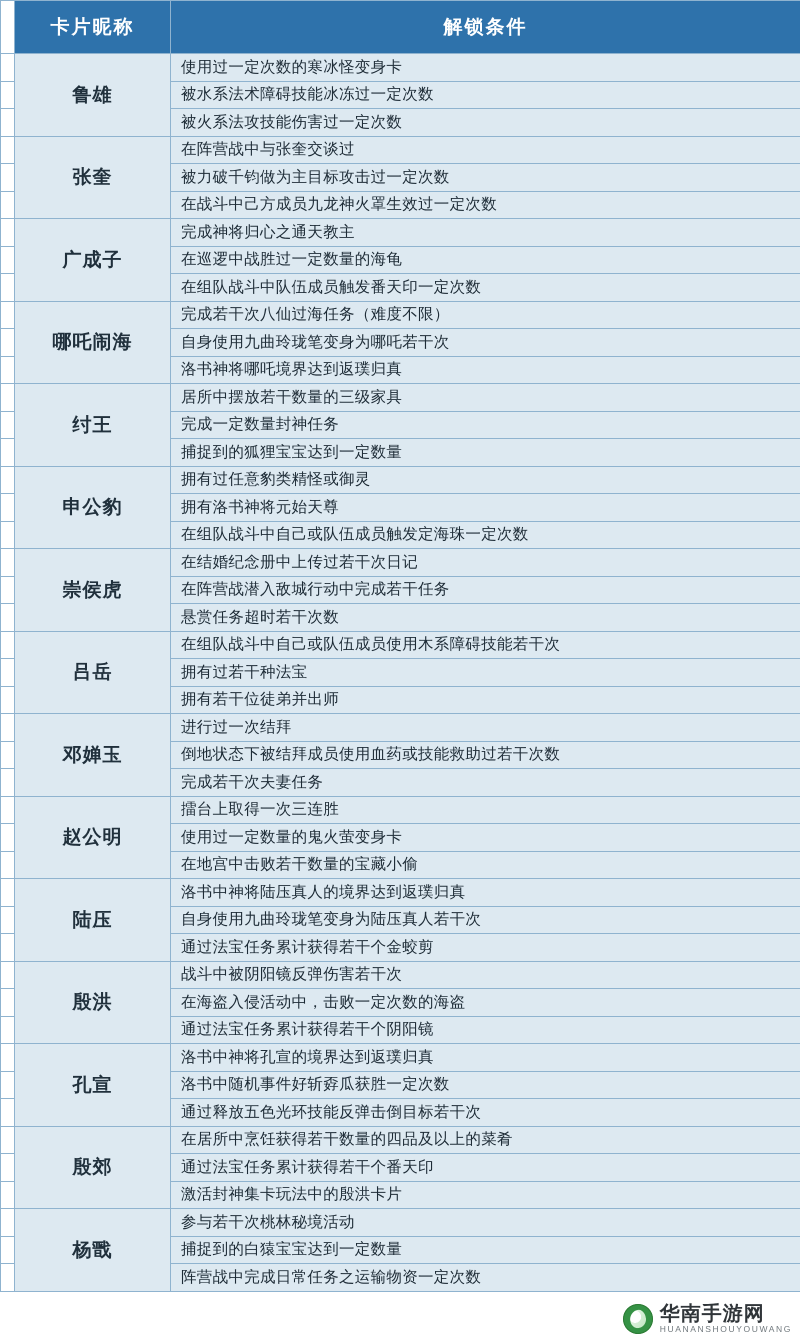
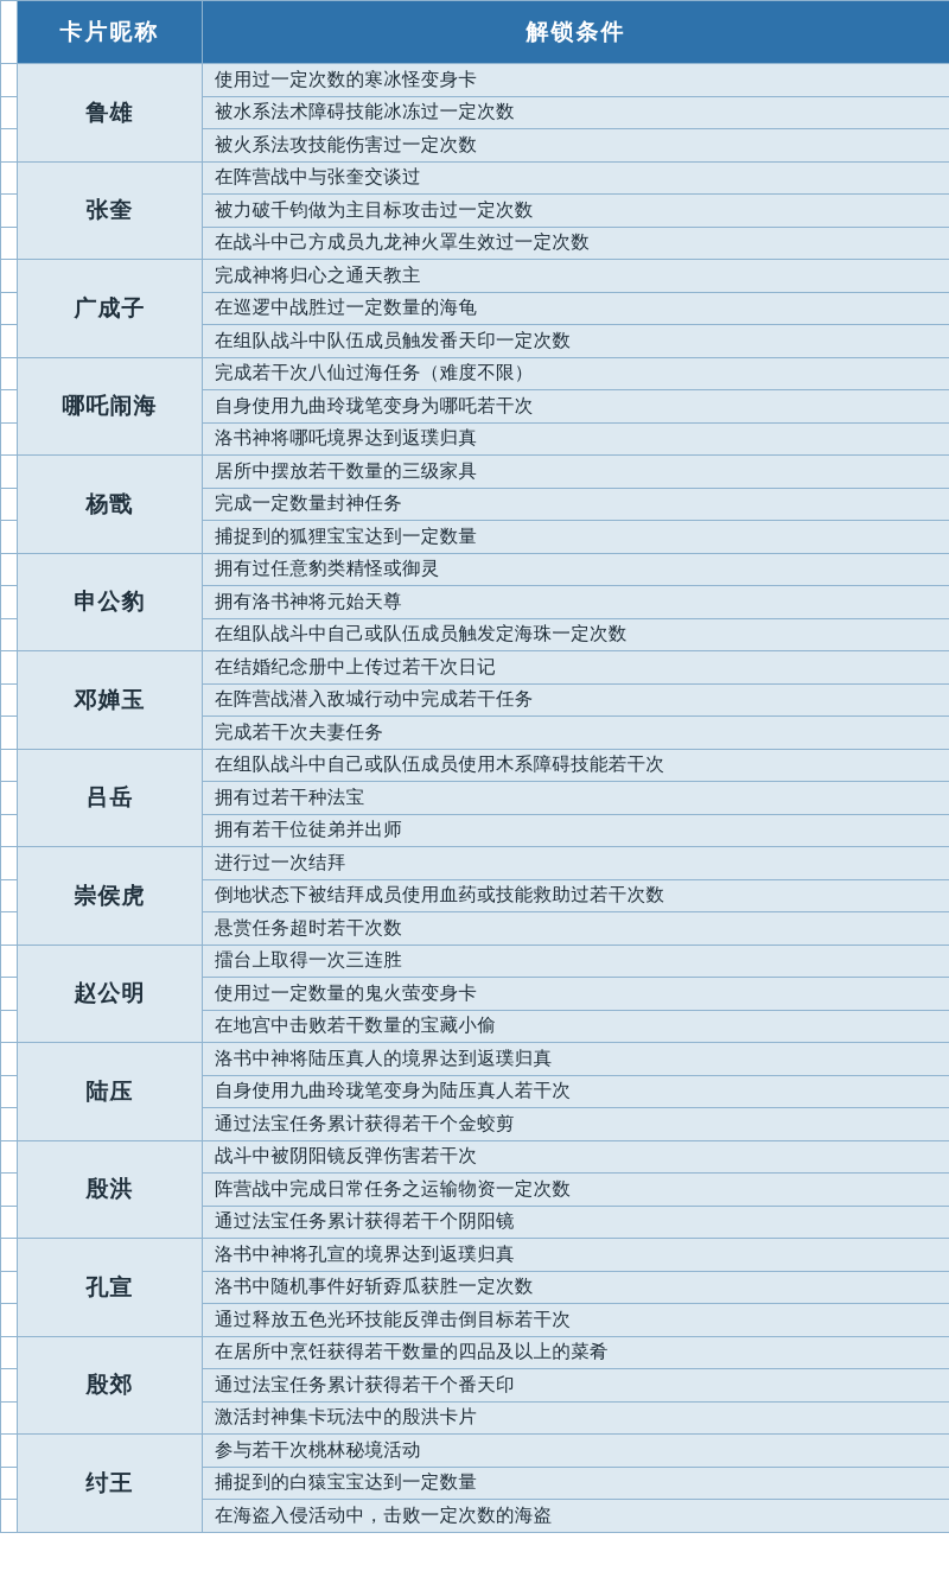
  	卡片昵称	解锁条件
  	鲁雄	使用过一定次数的寒冰怪变身卡
  	被水系法术障碍技能冰冻过一定次数
  	被火系法攻技能伤害过一定次数
  	张奎	在阵营战中与张奎交谈过
  	被力破千钧做为主目标攻击过一定次数
  	在战斗中己方成员九龙神火罩生效过一定次数
  	广成子	完成神将归心之通天教主
  	在巡逻中战胜过一定数量的海龟
  	在组队战斗中队伍成员触发番天印一定次数
  	哪吒闹海	完成若干次八仙过海任务（难度不限）
  	自身使用九曲玲珑笔变身为哪吒若干次
  	洛书神将哪吒境界达到返璞归真
- 	纣王	居所中摆放若干数量的三级家具
+ 	杨戬	居所中摆放若干数量的三级家具
  	完成一定数量封神任务
  	捕捉到的狐狸宝宝达到一定数量
  	申公豹	拥有过任意豹类精怪或御灵
  	拥有洛书神将元始天尊
  	在组队战斗中自己或队伍成员触发定海珠一定次数
- 	崇侯虎	在结婚纪念册中上传过若干次日记
+ 	邓婵玉	在结婚纪念册中上传过若干次日记
  	在阵营战潜入敌城行动中完成若干任务
- 	悬赏任务超时若干次数
+ 	完成若干次夫妻任务
  	吕岳	在组队战斗中自己或队伍成员使用木系障碍技能若干次
  	拥有过若干种法宝
  	拥有若干位徒弟并出师
- 	邓婵玉	进行过一次结拜
+ 	崇侯虎	进行过一次结拜
  	倒地状态下被结拜成员使用血药或技能救助过若干次数
- 	完成若干次夫妻任务
+ 	悬赏任务超时若干次数
  	赵公明	擂台上取得一次三连胜
  	使用过一定数量的鬼火萤变身卡
  	在地宫中击败若干数量的宝藏小偷
  	陆压	洛书中神将陆压真人的境界达到返璞归真
  	自身使用九曲玲珑笔变身为陆压真人若干次
  	通过法宝任务累计获得若干个金蛟剪
  	殷洪	战斗中被阴阳镜反弹伤害若干次
- 	在海盗入侵活动中，击败一定次数的海盗
+ 	阵营战中完成日常任务之运输物资一定次数
  	通过法宝任务累计获得若干个阴阳镜
  	孔宣	洛书中神将孔宣的境界达到返璞归真
  	洛书中随机事件好斩孬瓜获胜一定次数
  	通过释放五色光环技能反弹击倒目标若干次
  	殷郊	在居所中烹饪获得若干数量的四品及以上的菜肴
  	通过法宝任务累计获得若干个番天印
  	激活封神集卡玩法中的殷洪卡片
- 	杨戬	参与若干次桃林秘境活动
+ 	纣王	参与若干次桃林秘境活动
  	捕捉到的白猿宝宝达到一定数量
- 	阵营战中完成日常任务之运输物资一定次数
+ 	在海盗入侵活动中，击败一定次数的海盗
- 华南手游网
- HUANANSHOUYOUWANG
